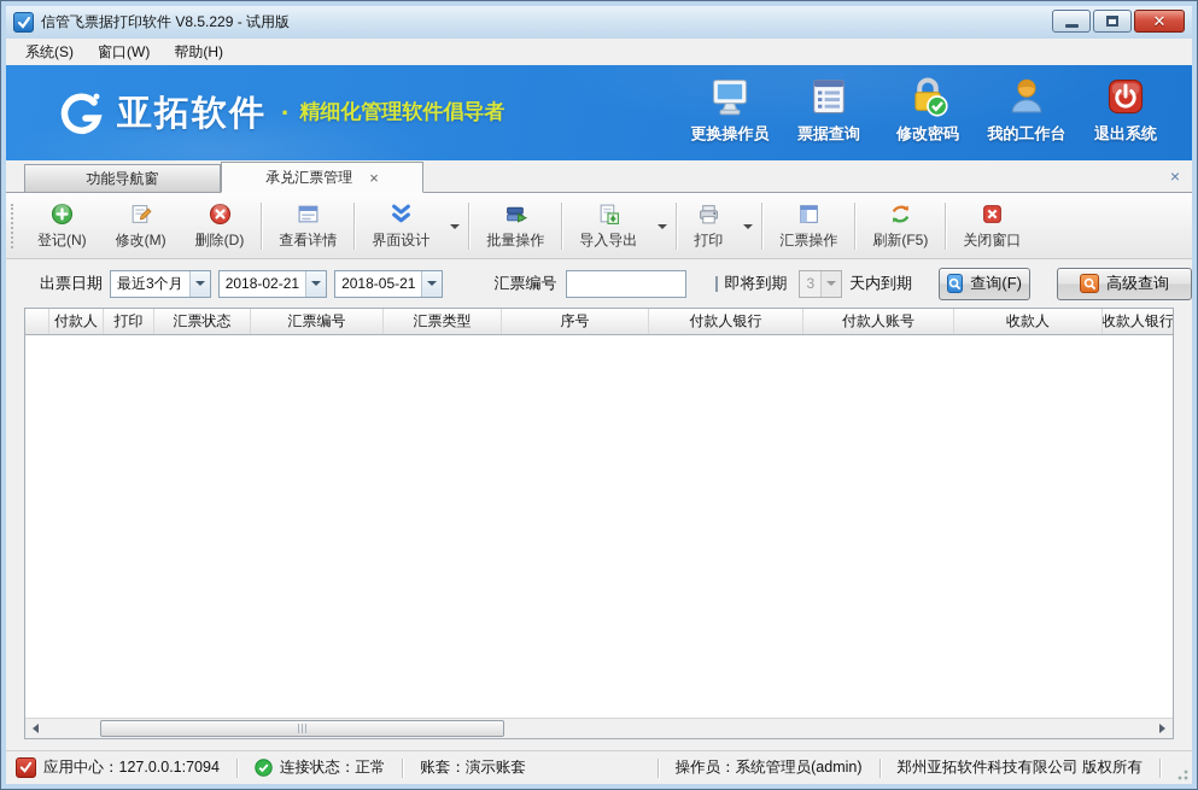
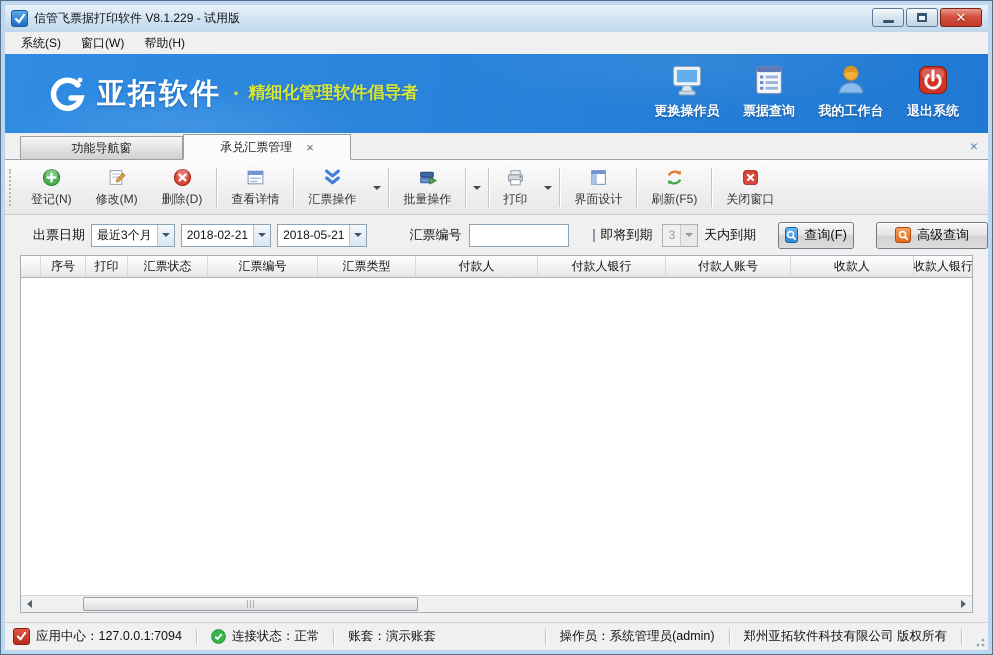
- 信管飞票据打印软件 V8.5.229 - 试用版
+ 信管飞票据打印软件 V8.1.229 - 试用版
  ✕
  系统(S)
  窗口(W)
  帮助(H)
  亚拓软件
  ·
  精细化管理软件倡导者
  更换操作员
  票据查询
- 修改密码
  我的工作台
  退出系统
  功能导航窗
  承兑汇票管理
  ×
  ×
  登记(N)
  修改(M)
  删除(D)
  查看详情
- 界面设计
+ 汇票操作
  批量操作
- 导入导出
  打印
- 汇票操作
+ 界面设计
  刷新(F5)
  关闭窗口
  出票日期
  最近3个月
  2018-02-21
  2018-05-21
  汇票编号
  即将到期
  3
  天内到期
  查询(F)
  高级查询
- 付款人
+ 序号
  打印
  汇票状态
  汇票编号
  汇票类型
- 序号
+ 付款人
  付款人银行
  付款人账号
  收款人
  收款人银行
  应用中心：127.0.0.1:7094
  连接状态：正常
  账套：演示账套
  操作员：系统管理员(admin)
  郑州亚拓软件科技有限公司 版权所有
